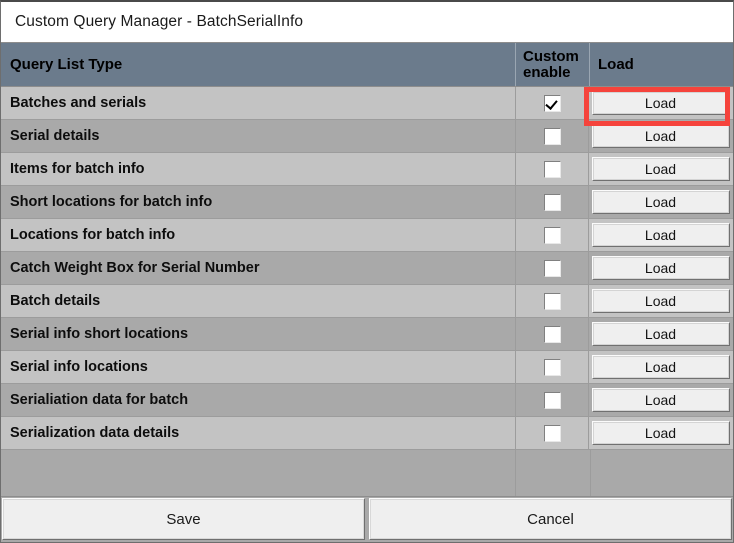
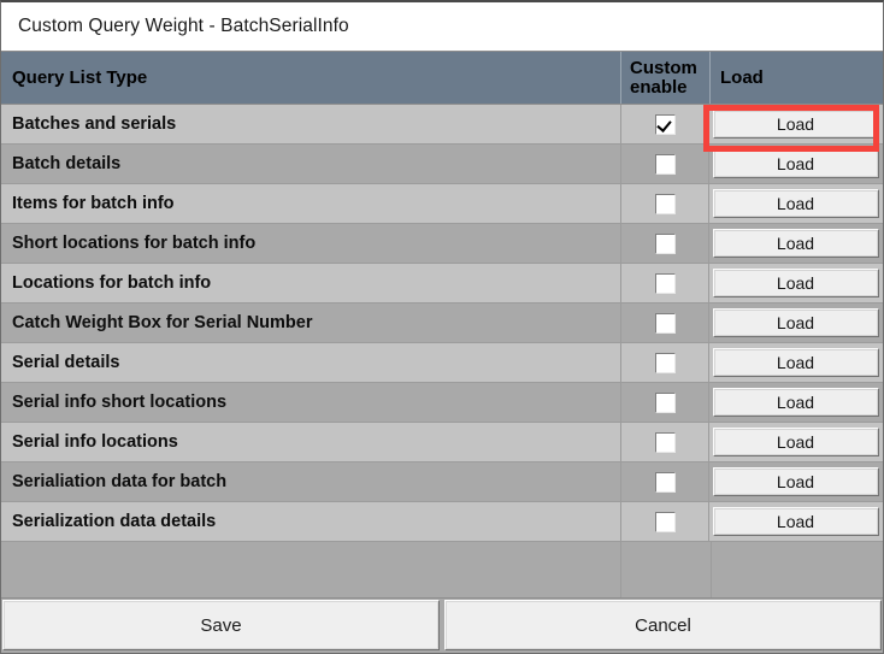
- Custom Query Manager - BatchSerialInfo
+ Custom Query Weight - BatchSerialInfo
  Query List Type
  Custom
  enable
  Load
  Batches and serials
  Load
- Serial details
+ Batch details
  Load
  Items for batch info
  Load
  Short locations for batch info
  Load
  Locations for batch info
  Load
  Catch Weight Box for Serial Number
  Load
- Batch details
+ Serial details
  Load
  Serial info short locations
  Load
  Serial info locations
  Load
  Serialiation data for batch
  Load
  Serialization data details
  Load
  Save
  Cancel
